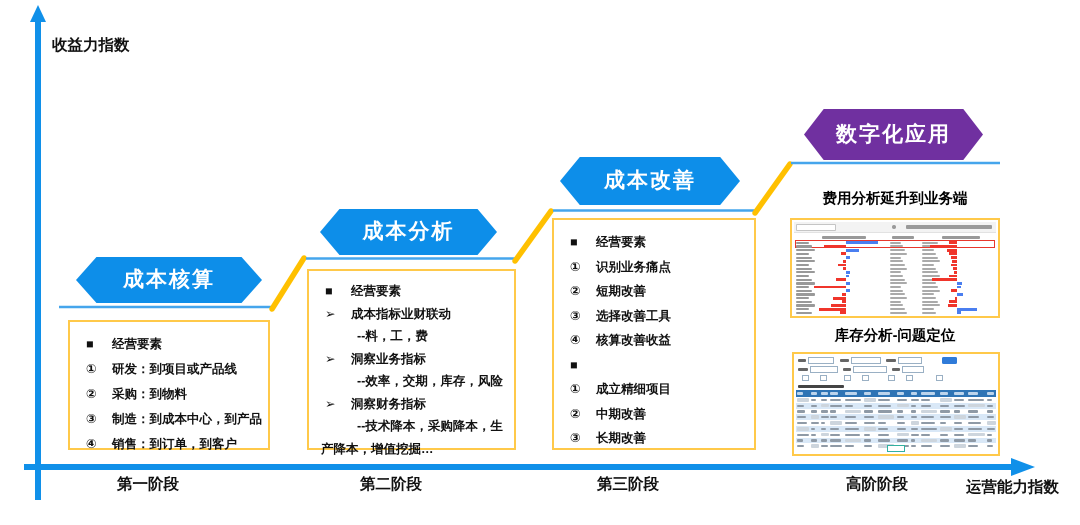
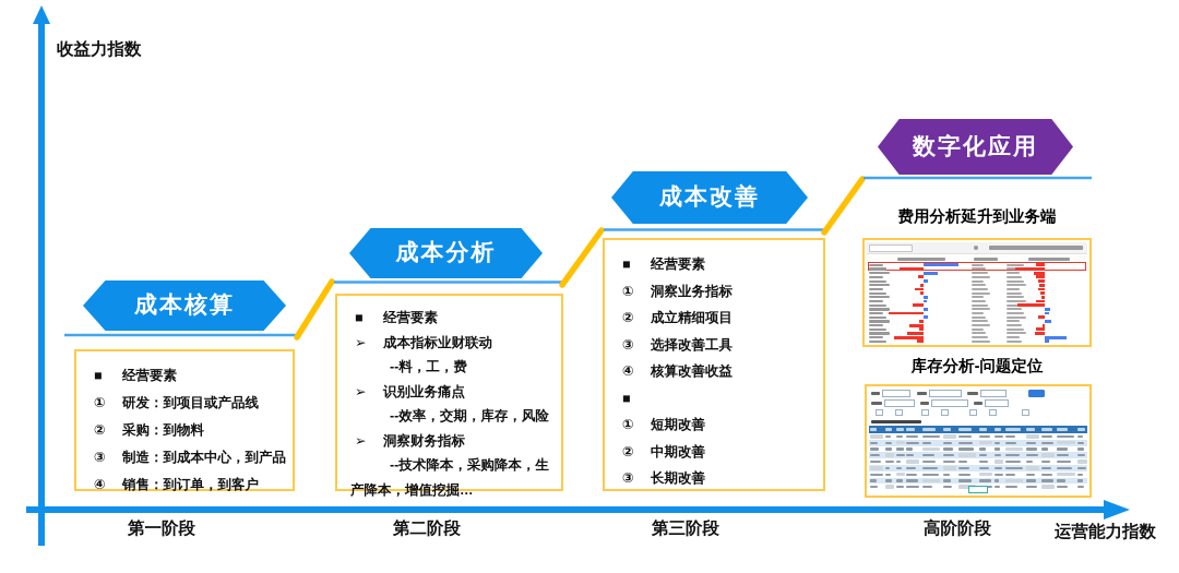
  收益力指数
  运营能力指数
  第一阶段
  第二阶段
  第三阶段
  高阶阶段
  成本核算
  成本分析
  成本改善
  数字化应用
  ■
  经营要素
  ①
  研发：到项目或产品线
  ②
  采购：到物料
  ③
  制造：到成本中心，到产品
  ④
  销售：到订单，到客户
  ■
  经营要素
  ➢
  成本指标业财联动
  --料，工，费
  ➢
- 洞察业务指标
+ 识别业务痛点
  --效率，交期，库存，风险
  ➢
  洞察财务指标
  --技术降本，采购降本，生产降本，增值挖掘…
  ■
  经营要素
  ①
- 识别业务痛点
+ 洞察业务指标
  ②
- 短期改善
+ 成立精细项目
  ③
  选择改善工具
  ④
  核算改善收益
  ■
  ①
- 成立精细项目
+ 短期改善
  ②
  中期改善
  ③
  长期改善
  费用分析延升到业务端
  库存分析-问题定位
